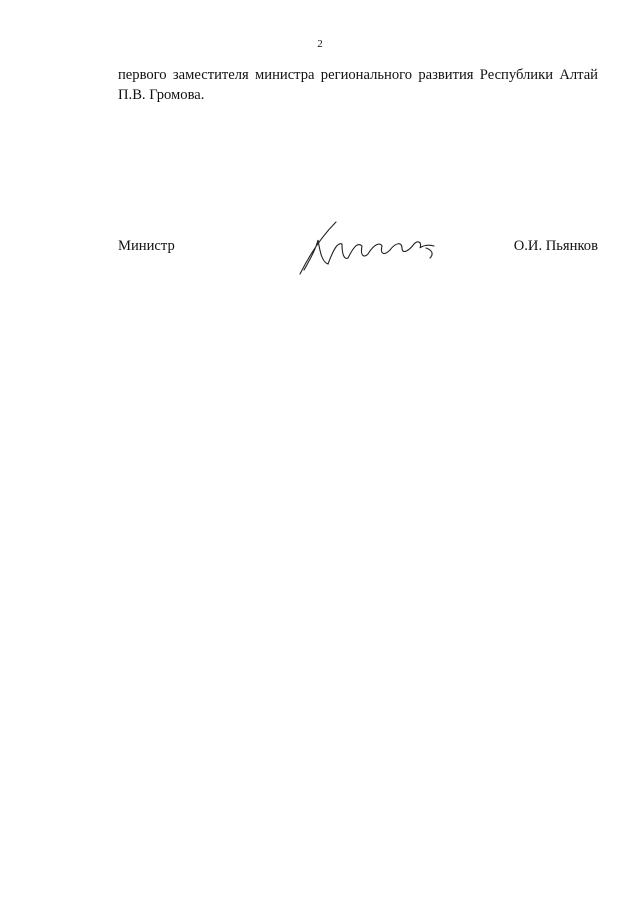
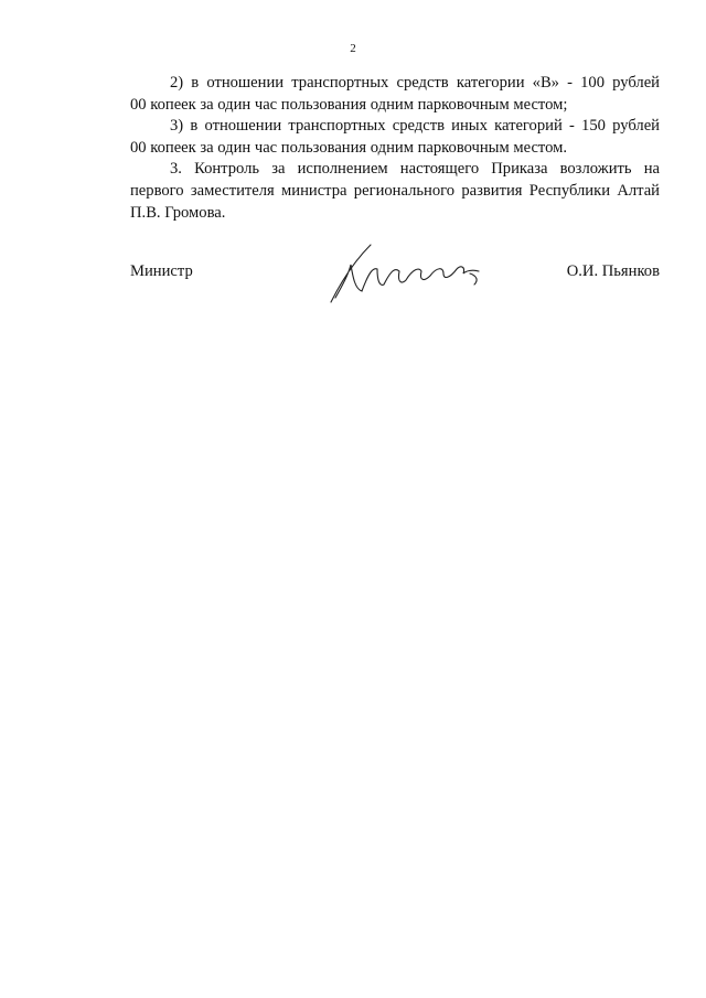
  2
+ 2) в отношении транспортных средств категории «В» - 100 рублей
+ 00 копеек за один час пользования одним парковочным местом;
+ 3) в отношении транспортных средств иных категорий - 150 рублей
+ 00 копеек за один час пользования одним парковочным местом.
+ 3. Контроль за исполнением настоящего Приказа возложить на
  первого заместителя министра регионального развития Республики Алтай
  П.В. Громова.
  Министр
  О.И. Пьянков
